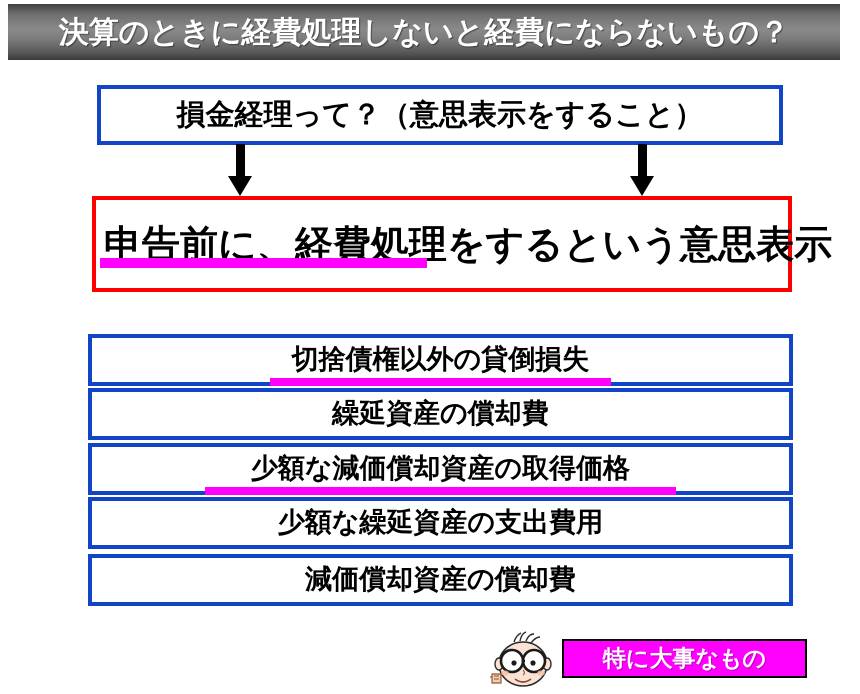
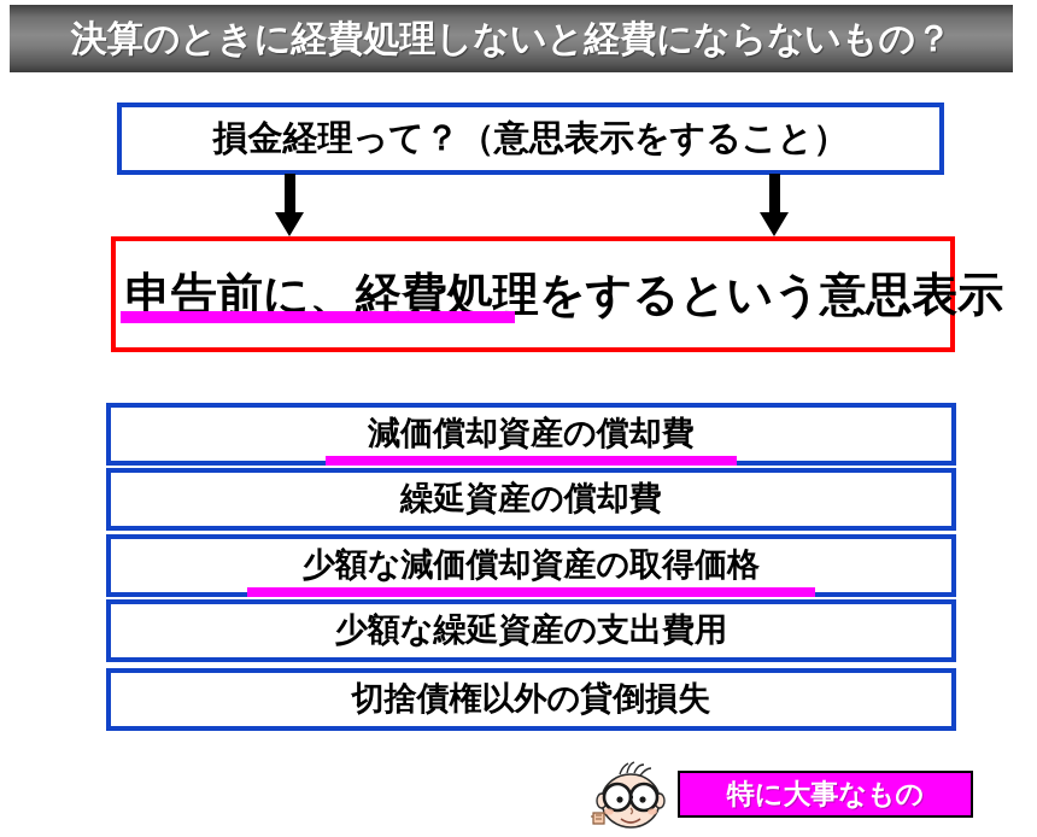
  決算のときに経費処理しないと経費にならないもの？
  損金経理って？（意思表示をすること）
  申告前に、経費処理をするという意思表示
- 切捨債権以外の貸倒損失
+ 減価償却資産の償却費
  繰延資産の償却費
  少額な減価償却資産の取得価格
  少額な繰延資産の支出費用
- 減価償却資産の償却費
+ 切捨債権以外の貸倒損失
  特に大事なもの
